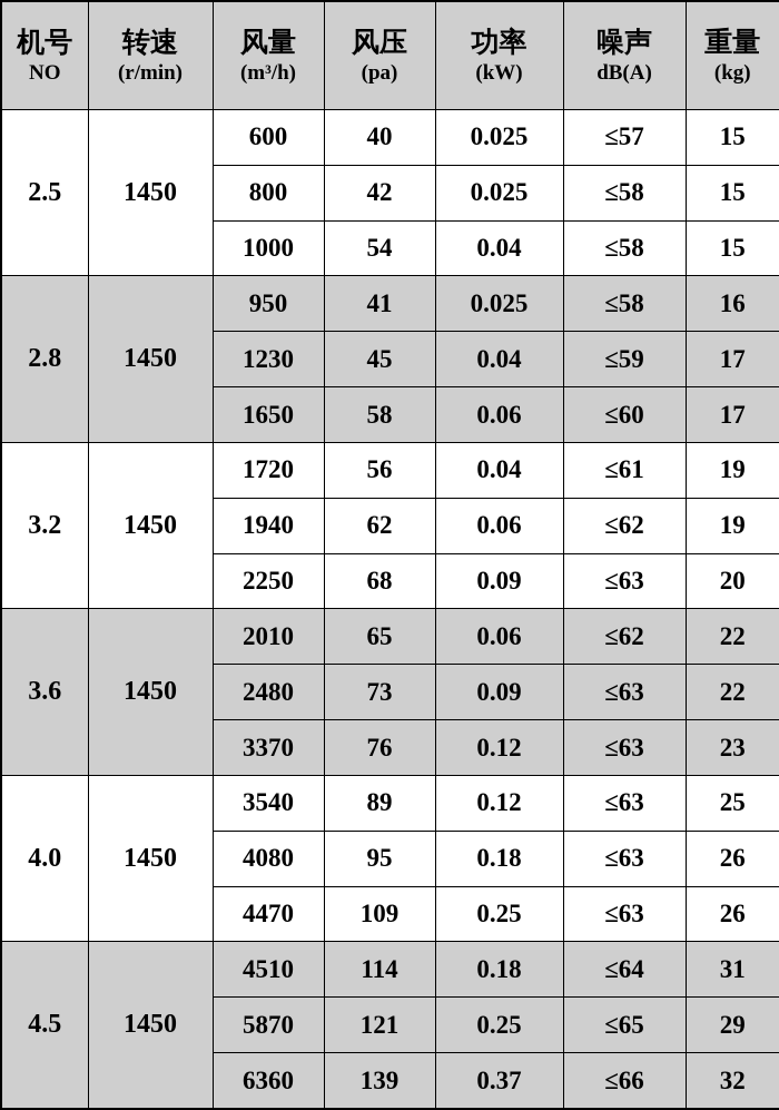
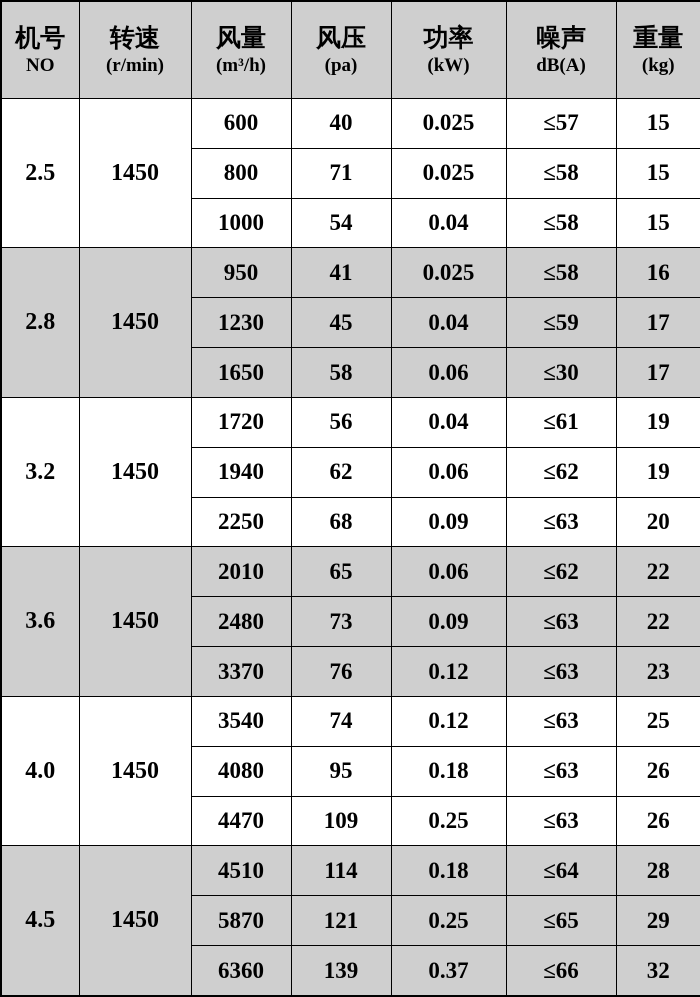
  机号 NO	转速 (r/min)	风量 (m³/h)	风压 (pa)	功率 (kW)	噪声 dB(A)	重量 (kg)
  2.5	1450	600	40	0.025	≤57	15
- 800	42	0.025	≤58	15
+ 800	71	0.025	≤58	15
  1000	54	0.04	≤58	15
  2.8	1450	950	41	0.025	≤58	16
  1230	45	0.04	≤59	17
- 1650	58	0.06	≤60	17
+ 1650	58	0.06	≤30	17
  3.2	1450	1720	56	0.04	≤61	19
  1940	62	0.06	≤62	19
  2250	68	0.09	≤63	20
  3.6	1450	2010	65	0.06	≤62	22
  2480	73	0.09	≤63	22
  3370	76	0.12	≤63	23
- 4.0	1450	3540	89	0.12	≤63	25
+ 4.0	1450	3540	74	0.12	≤63	25
  4080	95	0.18	≤63	26
  4470	109	0.25	≤63	26
- 4.5	1450	4510	114	0.18	≤64	31
+ 4.5	1450	4510	114	0.18	≤64	28
  5870	121	0.25	≤65	29
  6360	139	0.37	≤66	32
